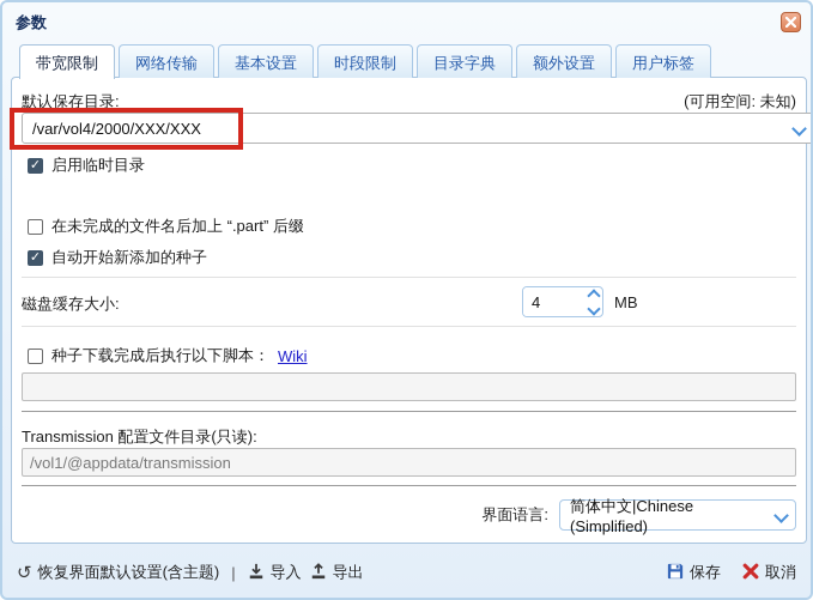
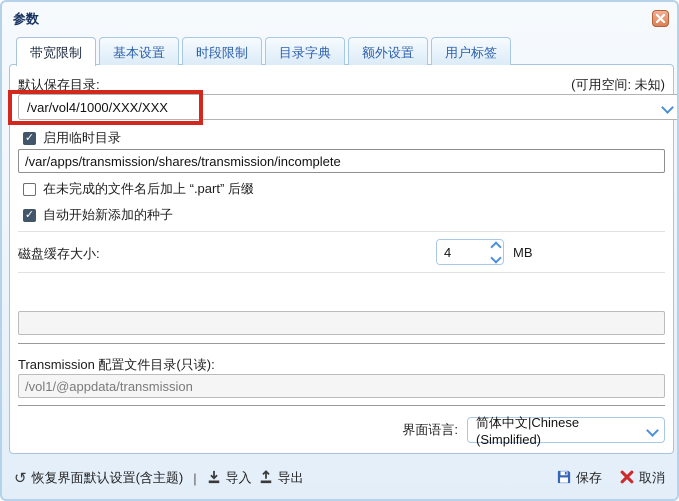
  参数
  带宽限制
- 网络传输
  基本设置
  时段限制
  目录字典
  额外设置
  用户标签
  默认保存目录:
  (可用空间: 未知)
- /var/vol4/2000/XXX/XXX
+ /var/vol4/1000/XXX/XXX
  启用临时目录
+ /var/apps/transmission/shares/transmission/incomplete
  在未完成的文件名后加上 “.part” 后缀
  自动开始新添加的种子
  磁盘缓存大小:
  4
  MB
- 种子下载完成后执行以下脚本：
- Wiki
  Transmission 配置文件目录(只读):
  /vol1/@appdata/transmission
  界面语言:
  简体中文|Chinese (Simplified)
  ↺
  恢复界面默认设置(含主题)
  |
  导入
  导出
  保存
  取消
